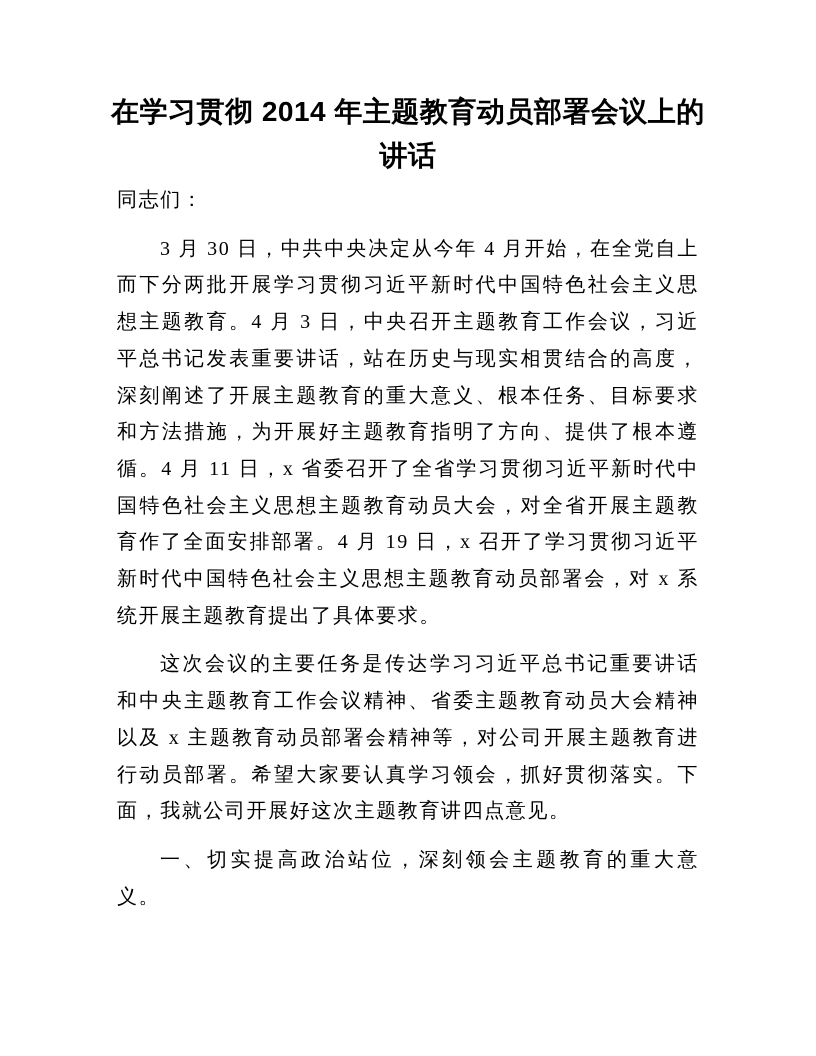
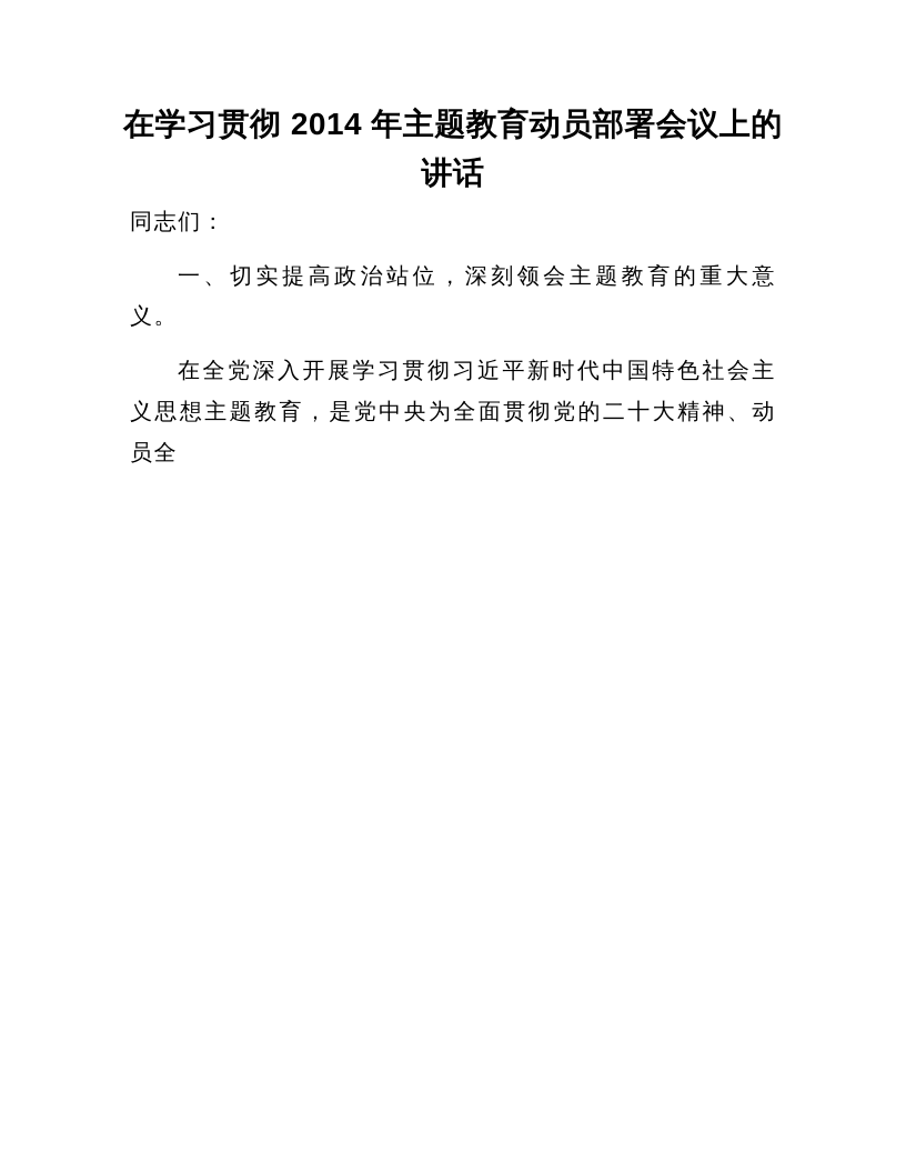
  在学习贯彻 2014 年主题教育动员部署会议上的讲话
  同志们：
- 3 月 30 日，中共中央决定从今年 4 月开始，在全党自上而下分两批开展学习贯彻习近平新时代中国特色社会主义思想主题教育。4 月 3 日，中央召开主题教育工作会议，习近平总书记发表重要讲话，站在历史与现实相贯结合的高度，深刻阐述了开展主题教育的重大意义、根本任务、目标要求和方法措施，为开展好主题教育指明了方向、提供了根本遵循。4 月 11 日，x 省委召开了全省学习贯彻习近平新时代中国特色社会主义思想主题教育动员大会，对全省开展主题教育作了全面安排部署。4 月 19 日，x 召开了学习贯彻习近平新时代中国特色社会主义思想主题教育动员部署会，对 x 系统开展主题教育提出了具体要求。
- 这次会议的主要任务是传达学习习近平总书记重要讲话和中央主题教育工作会议精神、省委主题教育动员大会精神以及 x 主题教育动员部署会精神等，对公司开展主题教育进行动员部署。希望大家要认真学习领会，抓好贯彻落实。下面，我就公司开展好这次主题教育讲四点意见。
  一、切实提高政治站位，深刻领会主题教育的重大意义。
+ 在全党深入开展学习贯彻习近平新时代中国特色社会主义思想主题教育，是党中央为全面贯彻党的二十大精神、动员全
